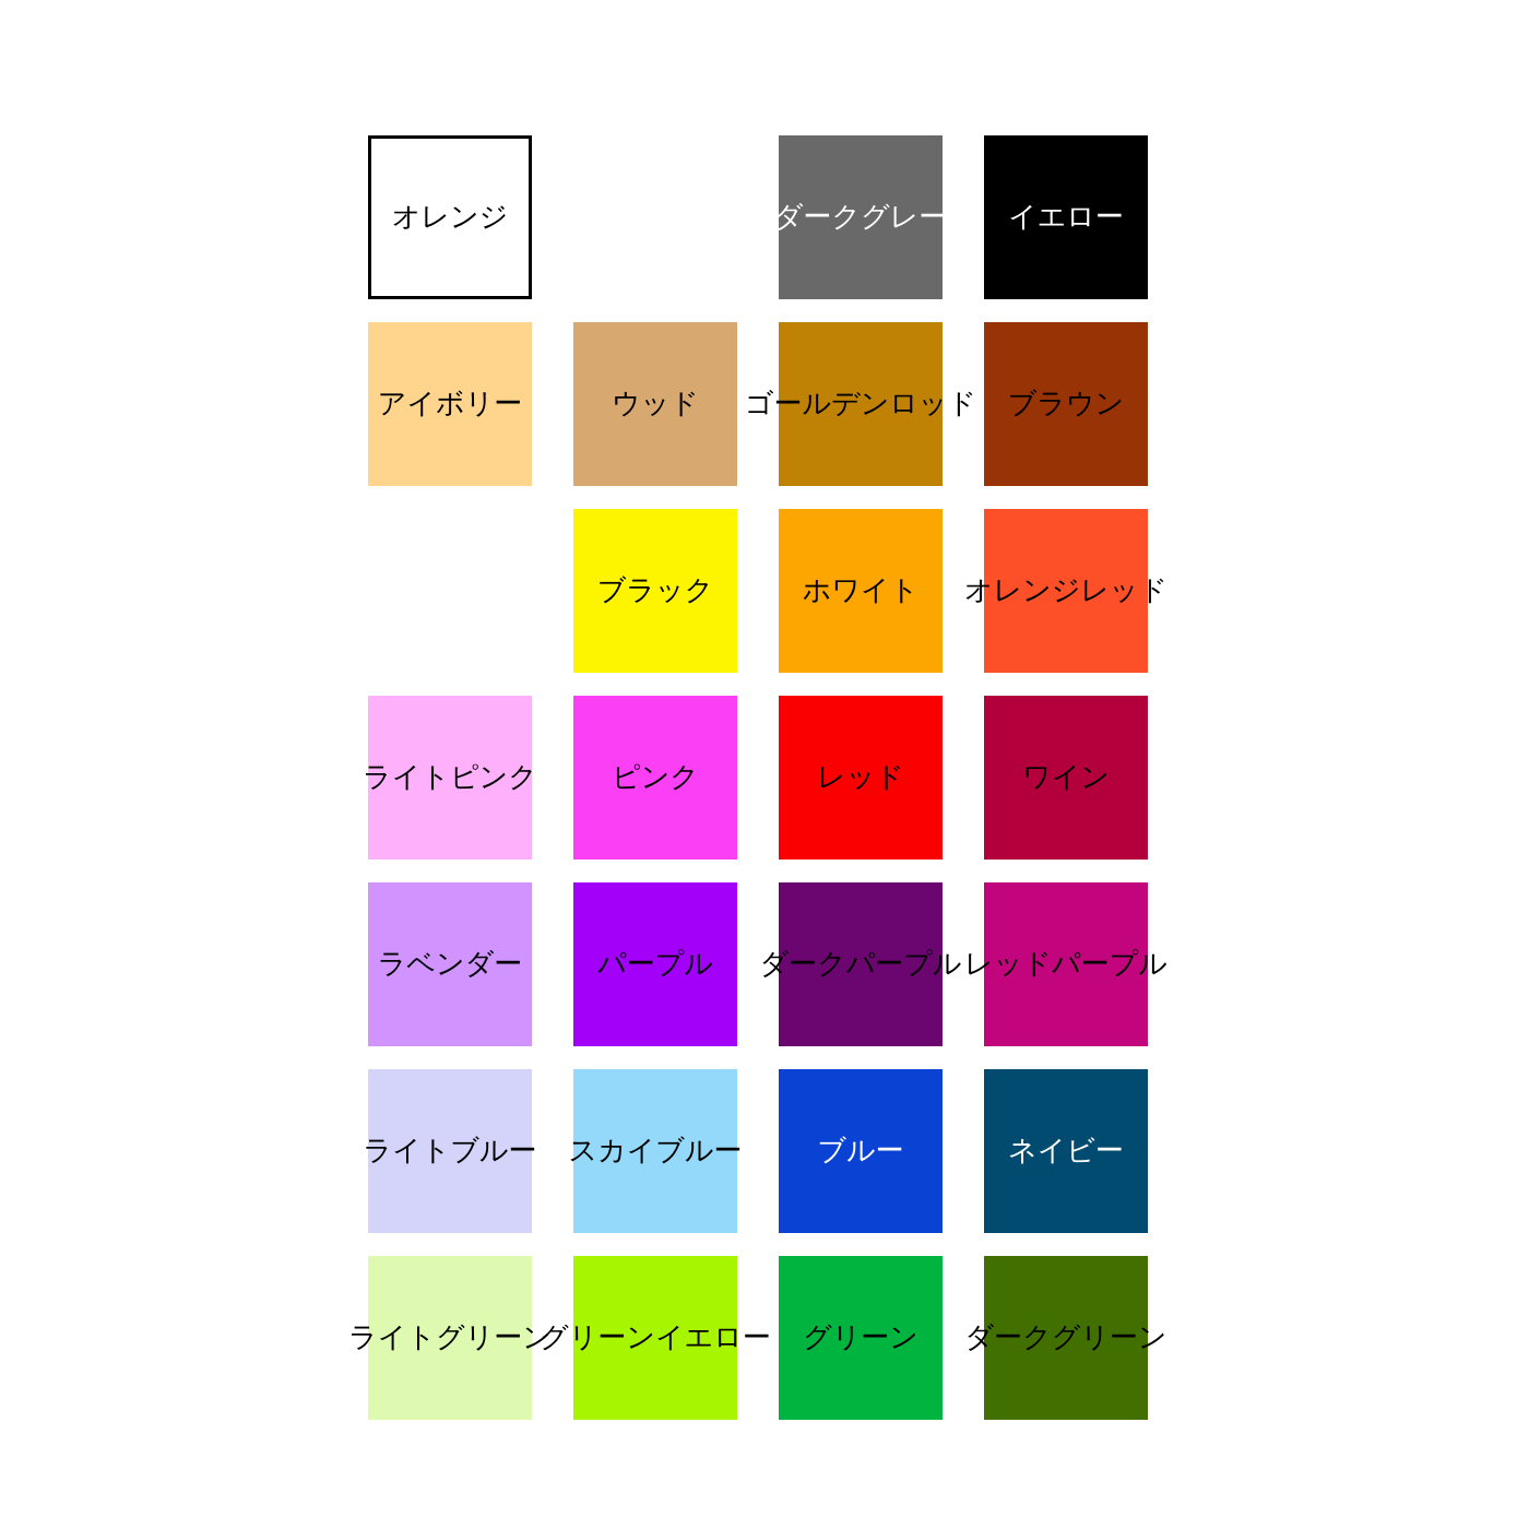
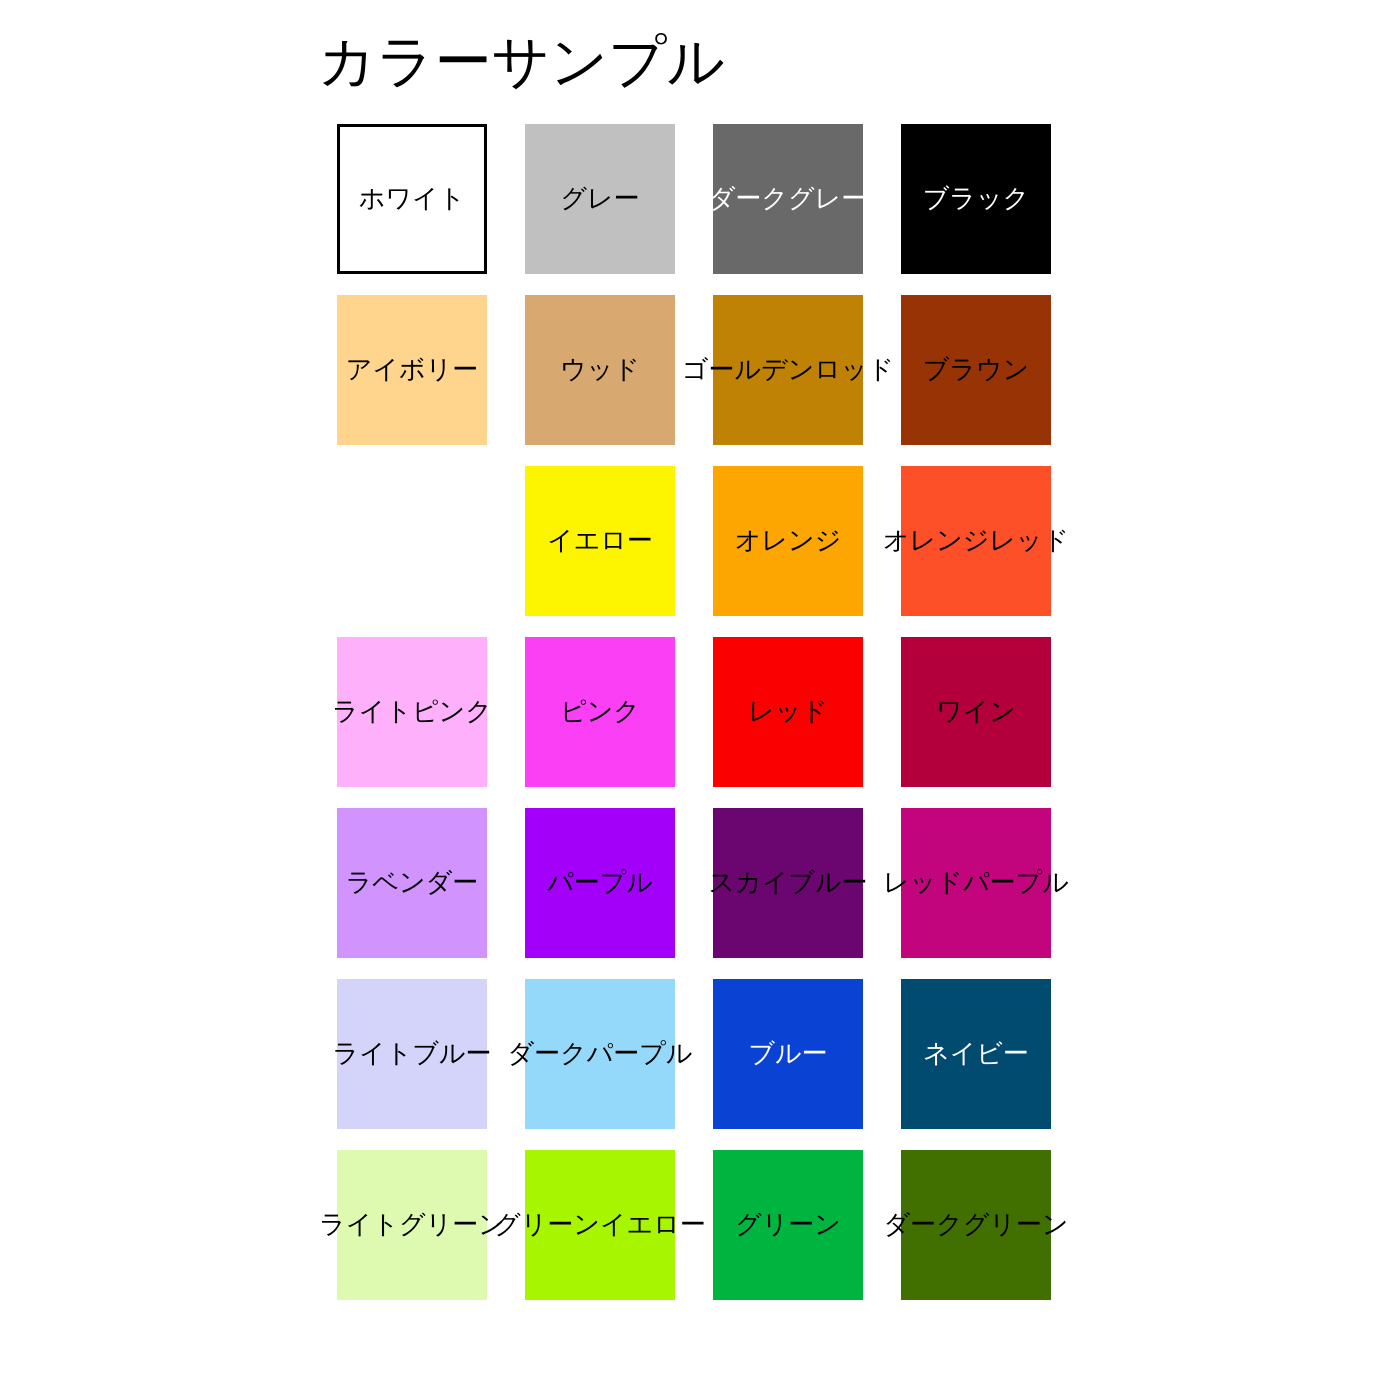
+ カラーサンプル
- オレンジ
+ ホワイト
+ グレー
  ダークグレー
- イエロー
+ ブラック
  アイボリー
  ウッド
  ゴールデンロッド
  ブラウン
- ブラック
+ イエロー
- ホワイト
+ オレンジ
  オレンジレッド
  ライトピンク
  ピンク
  レッド
  ワイン
  ラベンダー
  パープル
- ダークパープル
+ スカイブルー
  レッドパープル
  ライトブルー
- スカイブルー
+ ダークパープル
  ブルー
  ネイビー
  ライトグリーン
  グリーンイエロー
  グリーン
  ダークグリーン
